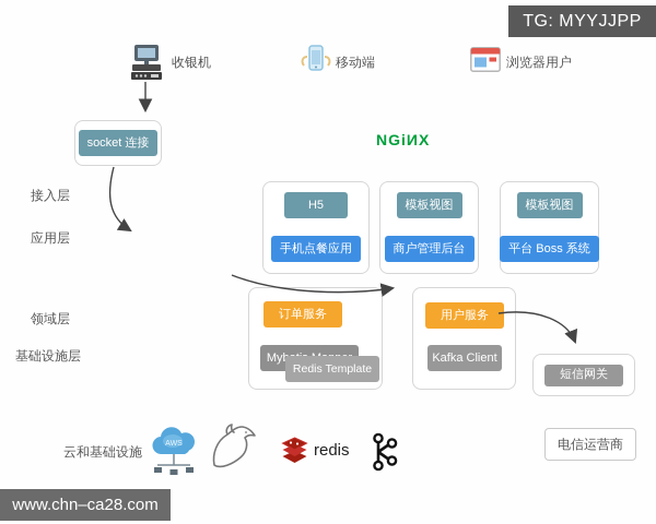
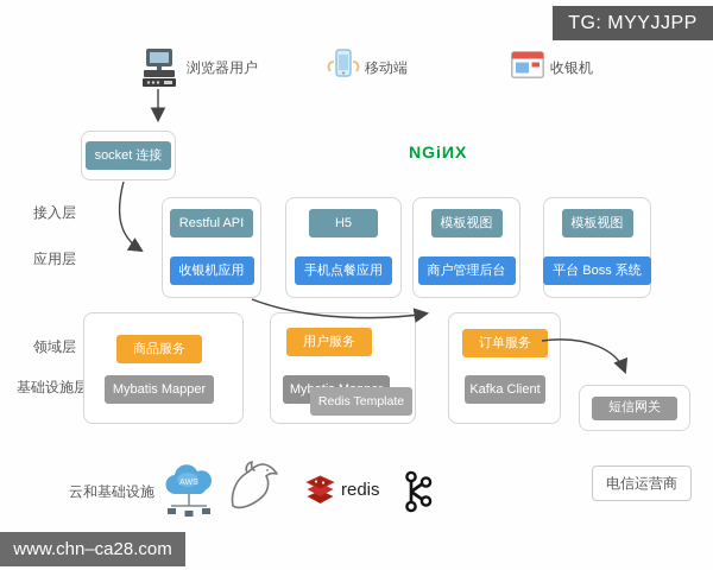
  TG: MYYJJPP
  www.chn–ca28.com
- 收银机
+ 浏览器用户
  移动端
- 浏览器用户
+ 收银机
  socket 连接
  NGiИX
  接入层
  应用层
  领域层
  基础设施层
  云和基础设施
+ Restful API
+ 收银机应用
  H5
  手机点餐应用
  模板视图
  商户管理后台
  模板视图
  平台 Boss 系统
+ 商品服务
+ Mybatis Mapper
- 订单服务
+ 用户服务
  Redis Template
- 用户服务
+ 订单服务
  Kafka Client
  短信网关
  redis
  电信运营商
